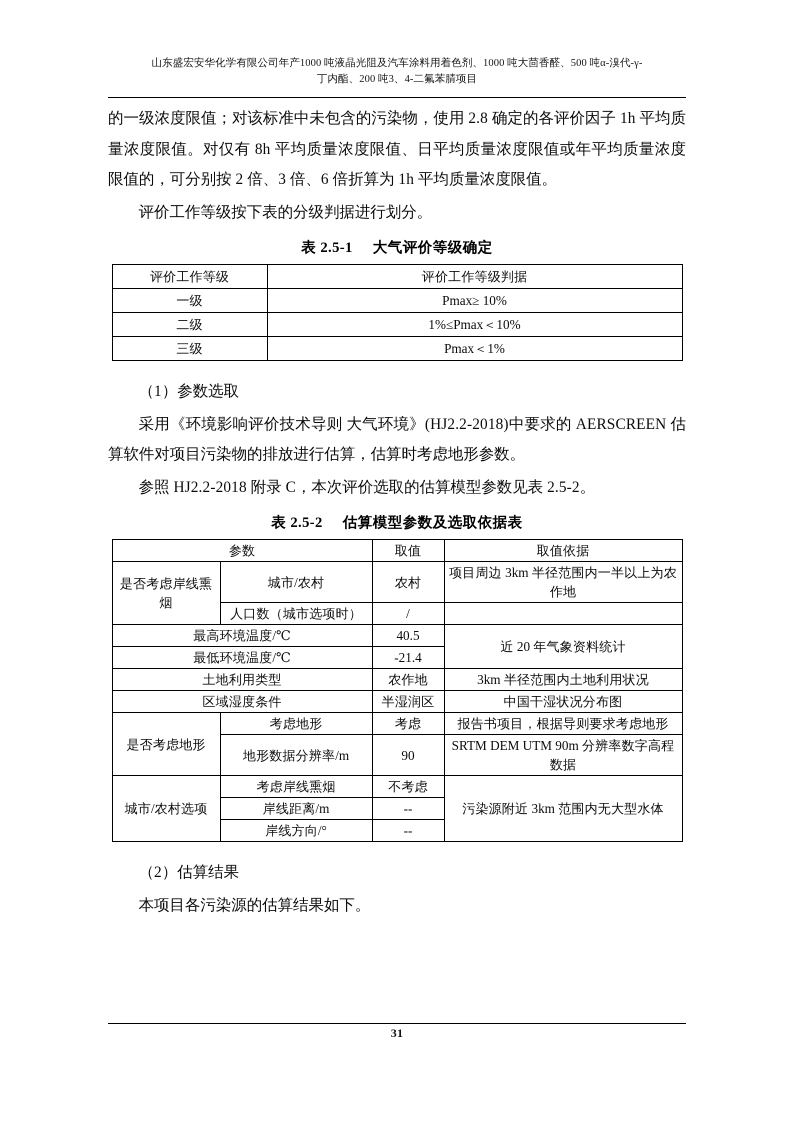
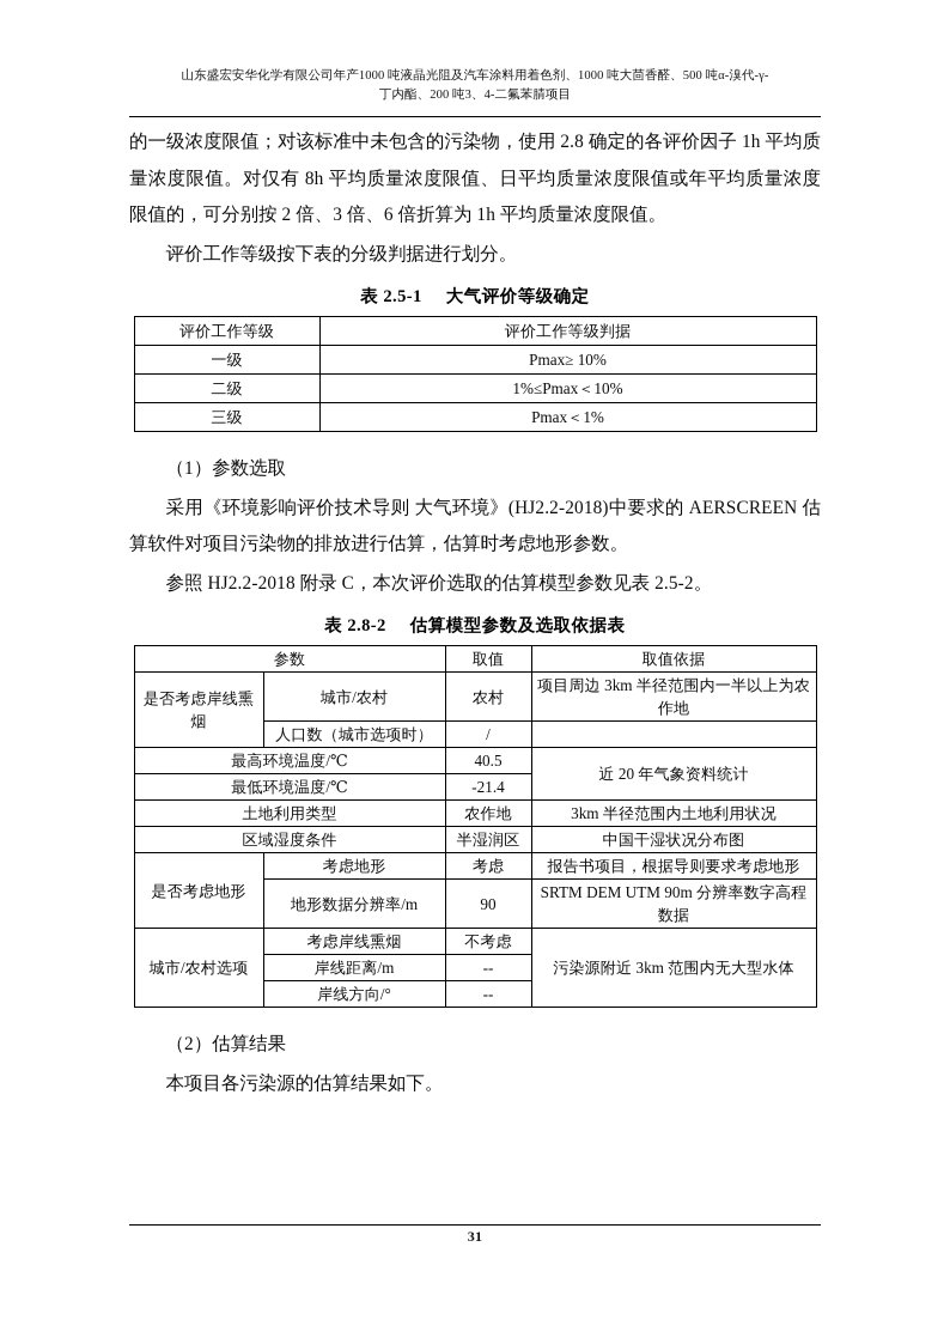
  山东盛宏安华化学有限公司年产1000 吨液晶光阻及汽车涂料用着色剂、1000 吨大茴香醛、500 吨α-溴代-γ-
  丁内酯、200 吨3、4-二氟苯腈项目
  的一级浓度限值；对该标准中未包含的污染物，使用 2.8 确定的各评价因子 1h 平均质量浓度限值。对仅有 8h 平均质量浓度限值、日平均质量浓度限值或年平均质量浓度限值的，可分别按 2 倍、3 倍、6 倍折算为 1h 平均质量浓度限值。
  评价工作等级按下表的分级判据进行划分。
  表 2.5-1 大气评价等级确定
  评价工作等级	评价工作等级判据
  一级	Pmax≥ 10%
  二级	1%≤Pmax＜10%
  三级	Pmax＜1%
  （1）参数选取
  采用《环境影响评价技术导则 大气环境》(HJ2.2-2018)中要求的 AERSCREEN 估算软件对项目污染物的排放进行估算，估算时考虑地形参数。
  参照 HJ2.2-2018 附录 C，本次评价选取的估算模型参数见表 2.5-2。
- 表 2.5-2 估算模型参数及选取依据表
+ 表 2.8-2 估算模型参数及选取依据表
  参数	取值	取值依据
  是否考虑岸线熏烟	城市/农村	农村	项目周边 3km 半径范围内一半以上为农作地
  人口数（城市选项时）	/
  最高环境温度/℃	40.5	近 20 年气象资料统计
  最低环境温度/℃	-21.4
  土地利用类型	农作地	3km 半径范围内土地利用状况
  区域湿度条件	半湿润区	中国干湿状况分布图
  是否考虑地形	考虑地形	考虑	报告书项目，根据导则要求考虑地形
  地形数据分辨率/m	90	SRTM DEM UTM 90m 分辨率数字高程数据
  城市/农村选项	考虑岸线熏烟	不考虑	污染源附近 3km 范围内无大型水体
  岸线距离/m	--
  岸线方向/°	--
  （2）估算结果
  本项目各污染源的估算结果如下。
  31
